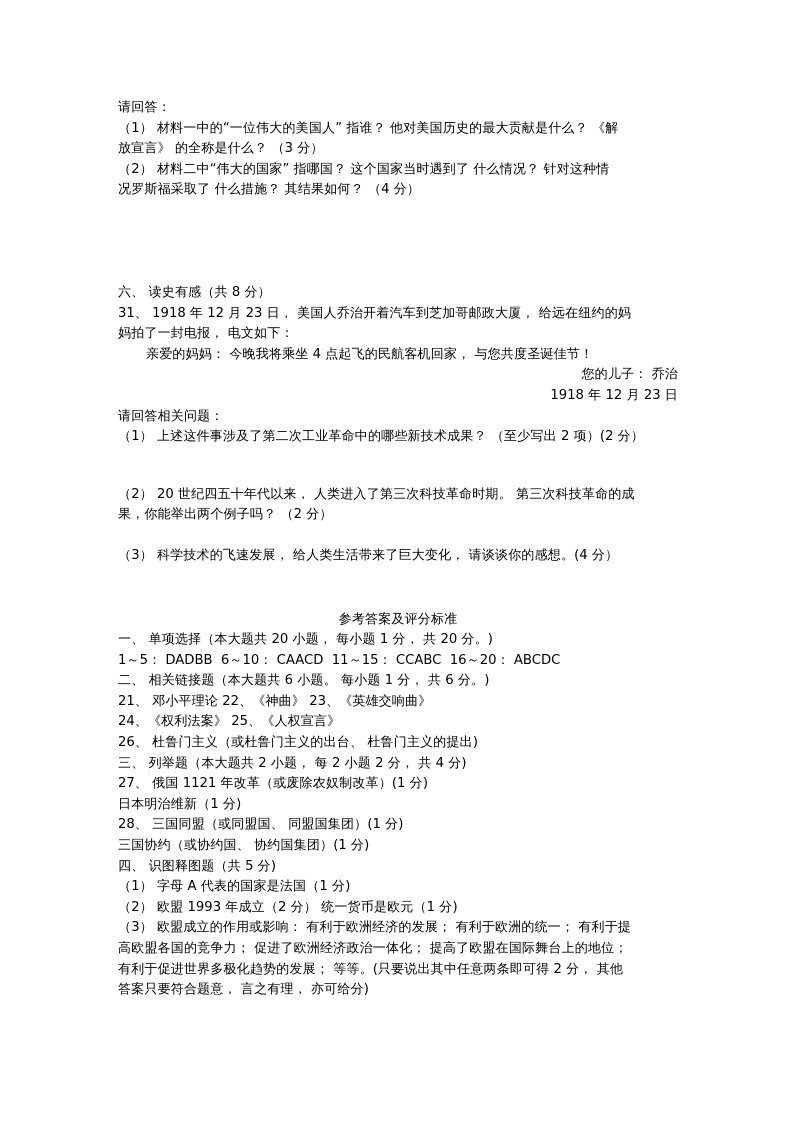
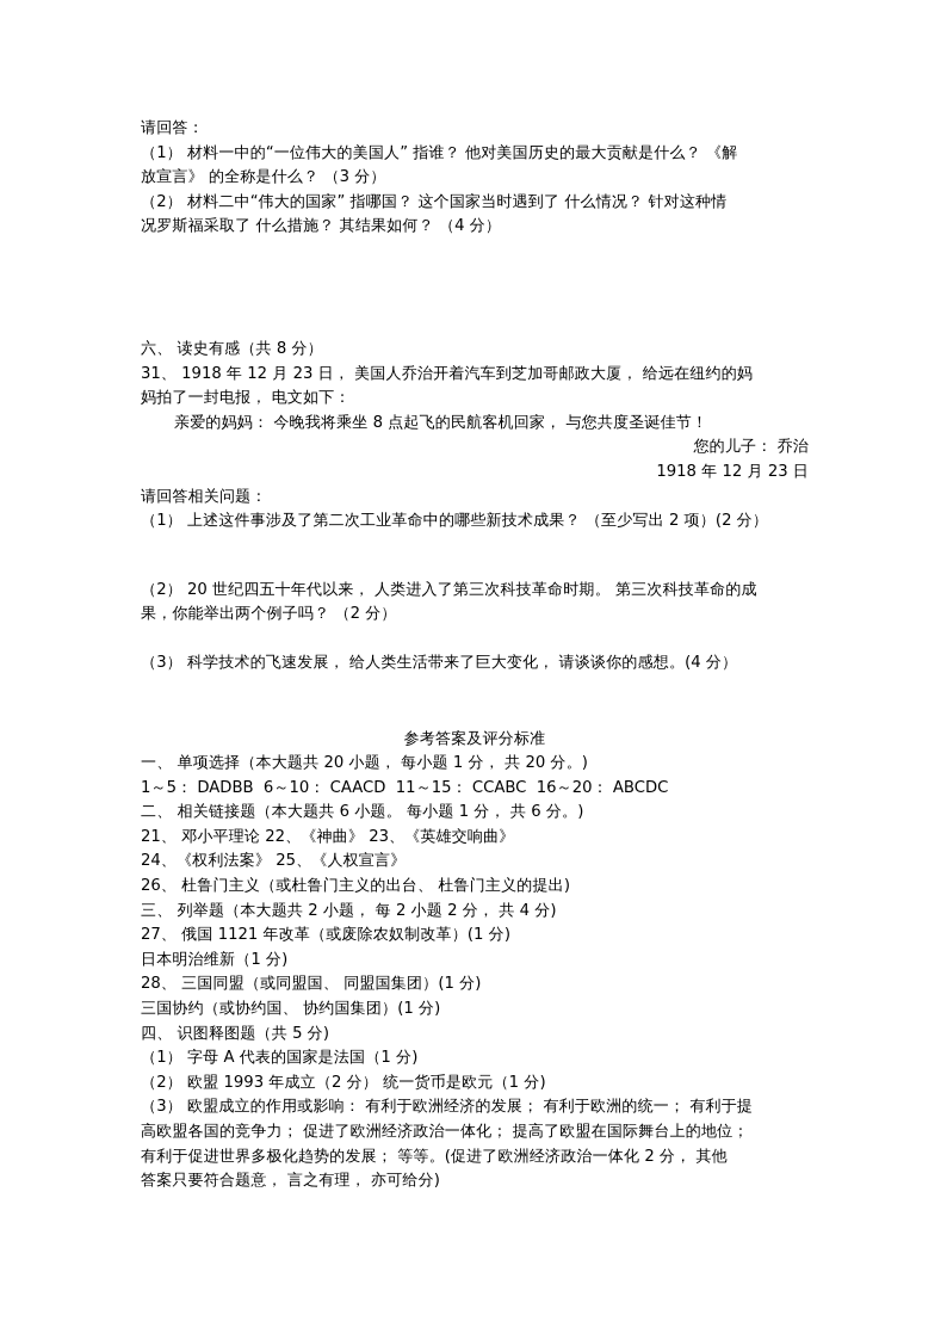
  请回答：
  （1） 材料一中的“一位伟大的美国人” 指谁？ 他对美国历史的最大贡献是什么？ 《解
  放宣言》 的全称是什么？ （3 分）
  （2） 材料二中“伟大的国家” 指哪国？ 这个国家当时遇到了 什么情况？ 针对这种情
  况罗斯福采取了 什么措施？ 其结果如何？ （4 分）
  六、 读史有感（共 8 分）
  31、 1918 年 12 月 23 日， 美国人乔治开着汽车到芝加哥邮政大厦， 给远在纽约的妈
  妈拍了一封电报， 电文如下：
- 亲爱的妈妈： 今晚我将乘坐 4 点起飞的民航客机回家， 与您共度圣诞佳节！
+ 亲爱的妈妈： 今晚我将乘坐 8 点起飞的民航客机回家， 与您共度圣诞佳节！
  您的儿子： 乔治
  1918 年 12 月 23 日
  请回答相关问题：
  （1） 上述这件事涉及了第二次工业革命中的哪些新技术成果？ （至少写出 2 项）(2 分）
  （2） 20 世纪四五十年代以来， 人类进入了第三次科技革命时期。 第三次科技革命的成
  果，你能举出两个例子吗？ （2 分）
  （3） 科学技术的飞速发展， 给人类生活带来了巨大变化， 请谈谈你的感想。(4 分）
  参考答案及评分标准
  一、 单项选择（本大题共 20 小题， 每小题 1 分， 共 20 分。)
  1～5： DADBB 6～10： CAACD 11～15： CCABC 16～20： ABCDC
  二、 相关链接题（本大题共 6 小题。 每小题 1 分， 共 6 分。)
  21、 邓小平理论 22、《神曲》 23、《英雄交响曲》
  24、《权利法案》 25、《人权宣言》
  26、 杜鲁门主义（或杜鲁门主义的出台、 杜鲁门主义的提出)
  三、 列举题（本大题共 2 小题， 每 2 小题 2 分， 共 4 分)
  27、 俄国 1121 年改革（或废除农奴制改革）(1 分)
  日本明治维新（1 分)
  28、 三国同盟（或同盟国、 同盟国集团）(1 分)
  三国协约（或协约国、 协约国集团）(1 分)
  四、 识图释图题（共 5 分)
  （1） 字母 A 代表的国家是法国（1 分)
  （2） 欧盟 1993 年成立（2 分） 统一货币是欧元（1 分)
  （3） 欧盟成立的作用或影响： 有利于欧洲经济的发展； 有利于欧洲的统一； 有利于提
  高欧盟各国的竞争力； 促进了欧洲经济政治一体化； 提高了欧盟在国际舞台上的地位；
- 有利于促进世界多极化趋势的发展； 等等。(只要说出其中任意两条即可得 2 分， 其他
+ 有利于促进世界多极化趋势的发展； 等等。(促进了欧洲经济政治一体化 2 分， 其他
  答案只要符合题意， 言之有理， 亦可给分)
